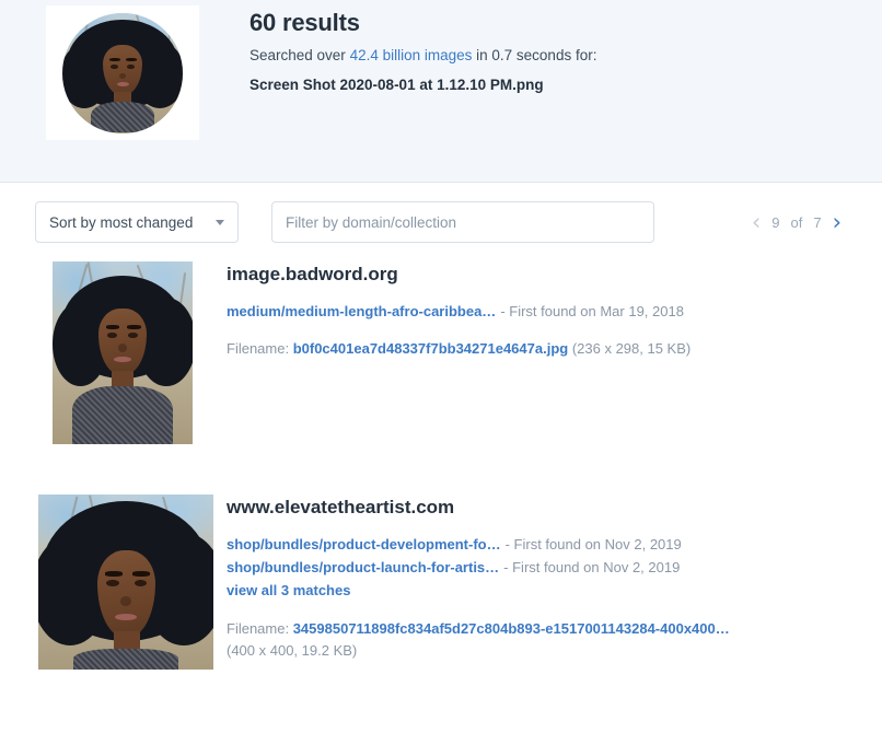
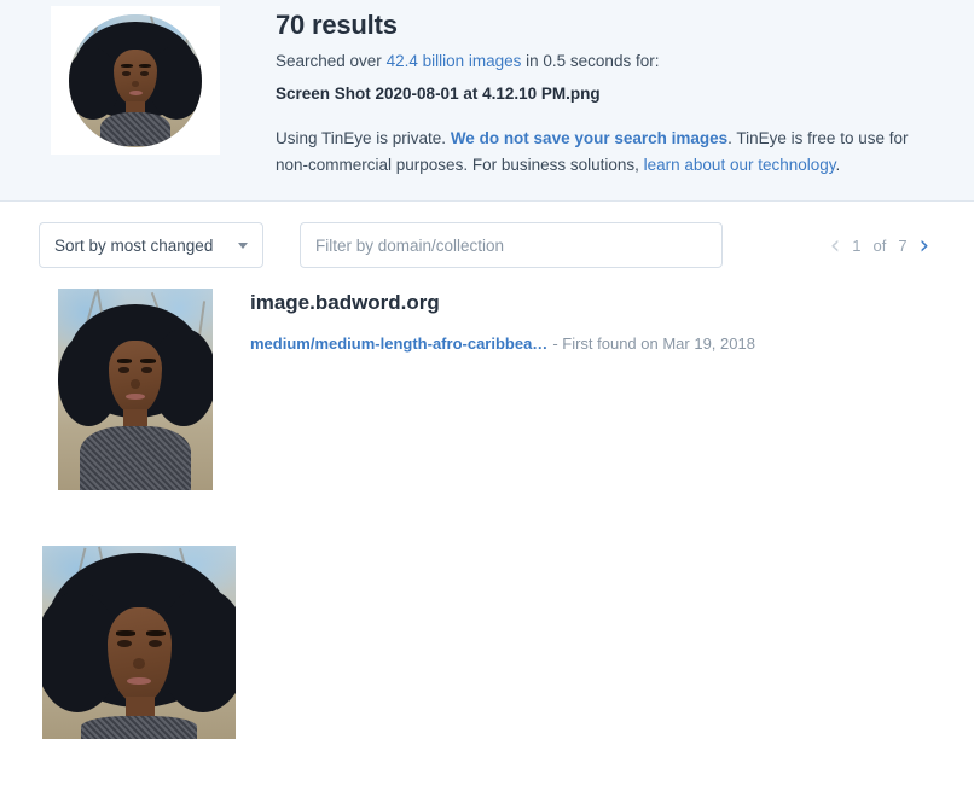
- 60 results
+ 70 results
- Searched over 42.4 billion images in 0.7 seconds for:
+ Searched over 42.4 billion images in 0.5 seconds for:
- Screen Shot 2020-08-01 at 1.12.10 PM.png
+ Screen Shot 2020-08-01 at 4.12.10 PM.png
+ Using TinEye is private. We do not save your search images. TinEye is free to use for non-commercial purposes. For business solutions, learn about our technology.
  Sort by most changed
  Filter by domain/collection
  ‹
- 9
+ 1
  of
  7
  ›
  image.badword.org
  medium/medium-length-afro-caribbea… - First found on Mar 19, 2018
- Filename: b0f0c401ea7d48337f7bb34271e4647a.jpg (236 x 298, 15 KB)
- www.elevatetheartist.com
- shop/bundles/product-development-fo… - First found on Nov 2, 2019
- shop/bundles/product-launch-for-artis… - First found on Nov 2, 2019
- view all 3 matches
- Filename: 3459850711898fc834af5d27c804b893-e1517001143284-400x400…
- (400 x 400, 19.2 KB)
